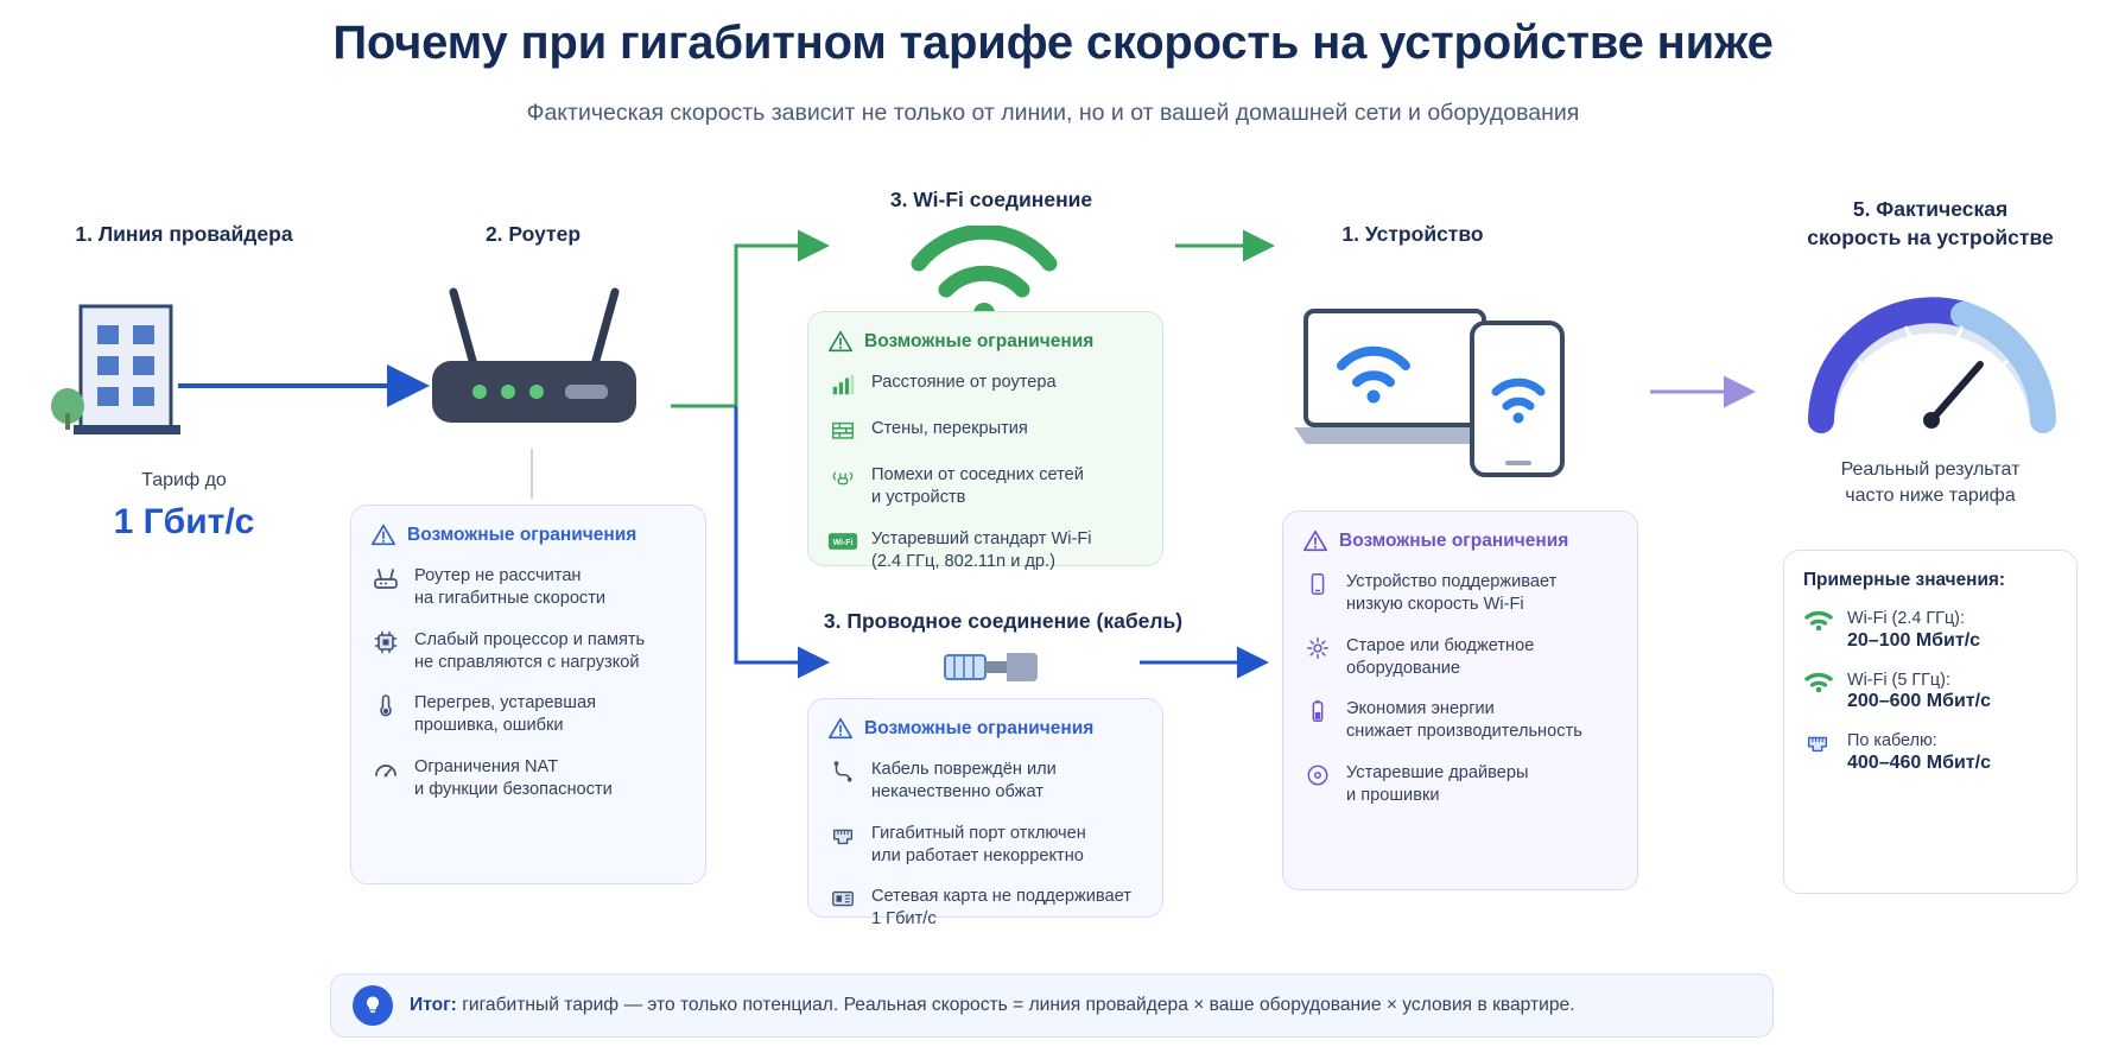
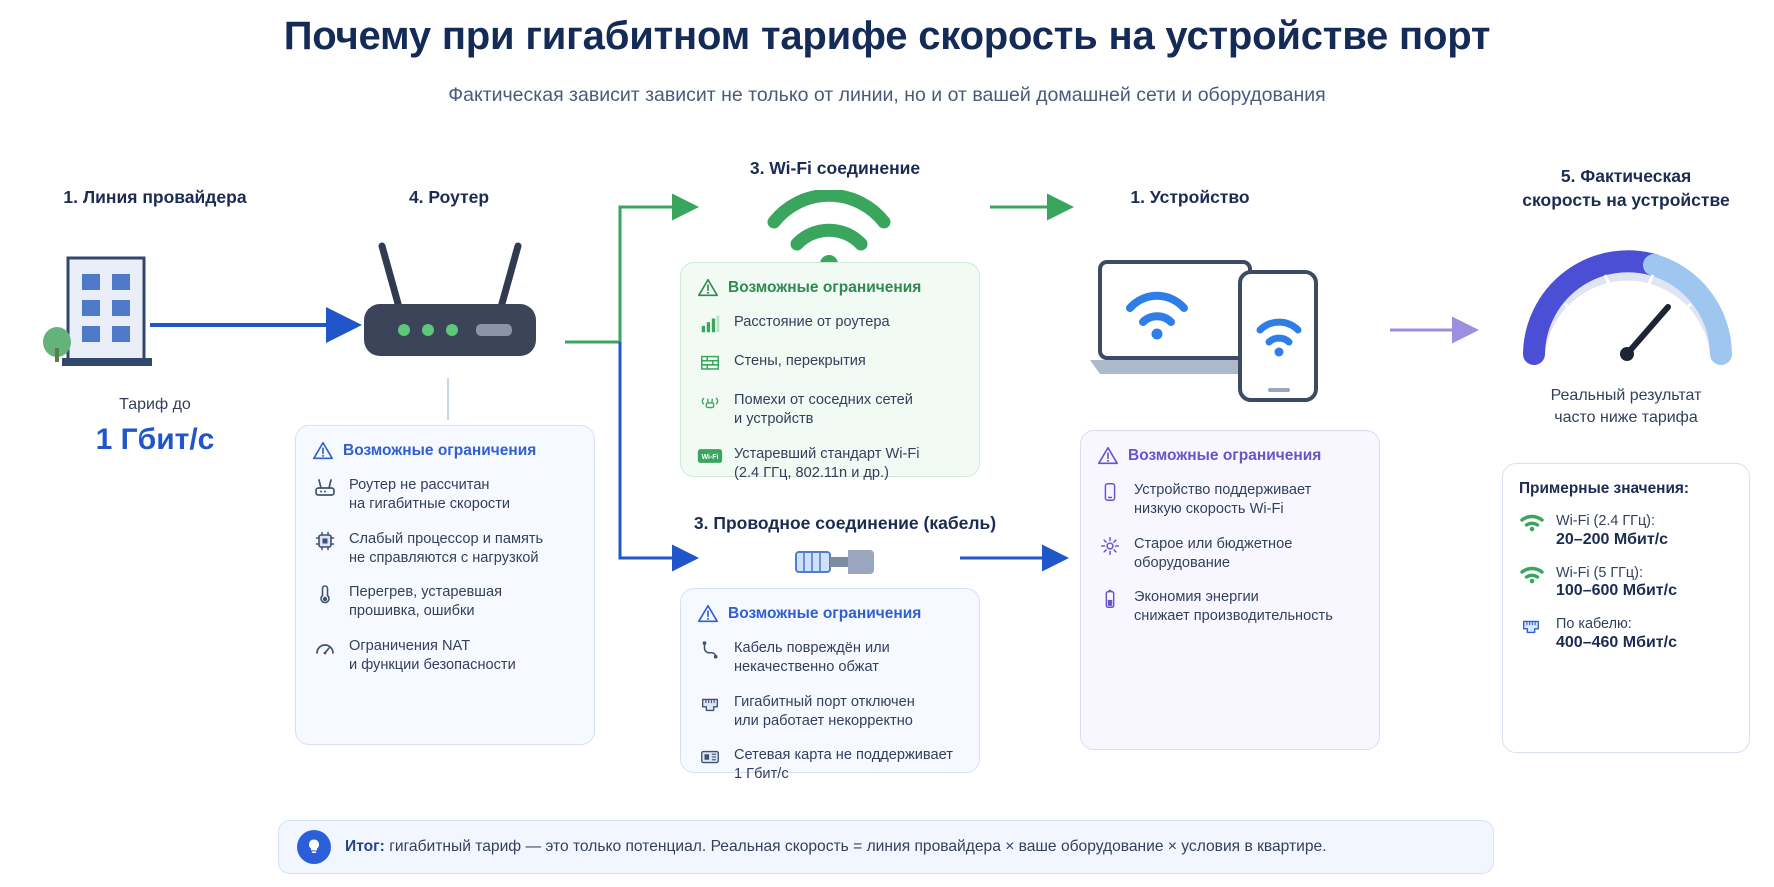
- Почему при гигабитном тарифе скорость на устройстве ниже
+ Почему при гигабитном тарифе скорость на устройстве порт
- Фактическая скорость зависит не только от линии, но и от вашей домашней сети и оборудования
+ Фактическая зависит зависит не только от линии, но и от вашей домашней сети и оборудования
  1. Линия провайдера
- 2. Роутер
+ 4. Роутер
  3. Wi-Fi соединение
  3. Проводное соединение (кабель)
  1. Устройство
  5. Фактическая
  скорость на устройстве
  Тариф до
  1 Гбит/с
  Возможные ограничения
  Роутер не рассчитан
  на гигабитные скорости
  Слабый процессор и память
  не справляются с нагрузкой
  Перегрев, устаревшая
  прошивка, ошибки
  Ограничения NAT
  и функции безопасности
  Возможные ограничения
  Расстояние от роутера
  Стены, перекрытия
  Помехи от соседних сетей
  и устройств
  Устаревший стандарт Wi-Fi
  (2.4 ГГц, 802.11n и др.)
  Возможные ограничения
  Кабель повреждён или
  некачественно обжат
  Гигабитный порт отключен
  или работает некорректно
  Сетевая карта не поддерживает
  1 Гбит/с
  Возможные ограничения
  Устройство поддерживает
  низкую скорость Wi-Fi
  Старое или бюджетное
  оборудование
  Экономия энергии
  снижает производительность
- Устаревшие драйверы
- и прошивки
  Реальный результат
  часто ниже тарифа
  Примерные значения:
  Wi-Fi (2.4 ГГц):
- 20–100 Мбит/с
+ 20–200 Мбит/с
  Wi-Fi (5 ГГц):
- 200–600 Мбит/с
+ 100–600 Мбит/с
  По кабелю:
  400–460 Мбит/с
  Итог: гигабитный тариф — это только потенциал. Реальная скорость = линия провайдера × ваше оборудование × условия в квартире.
